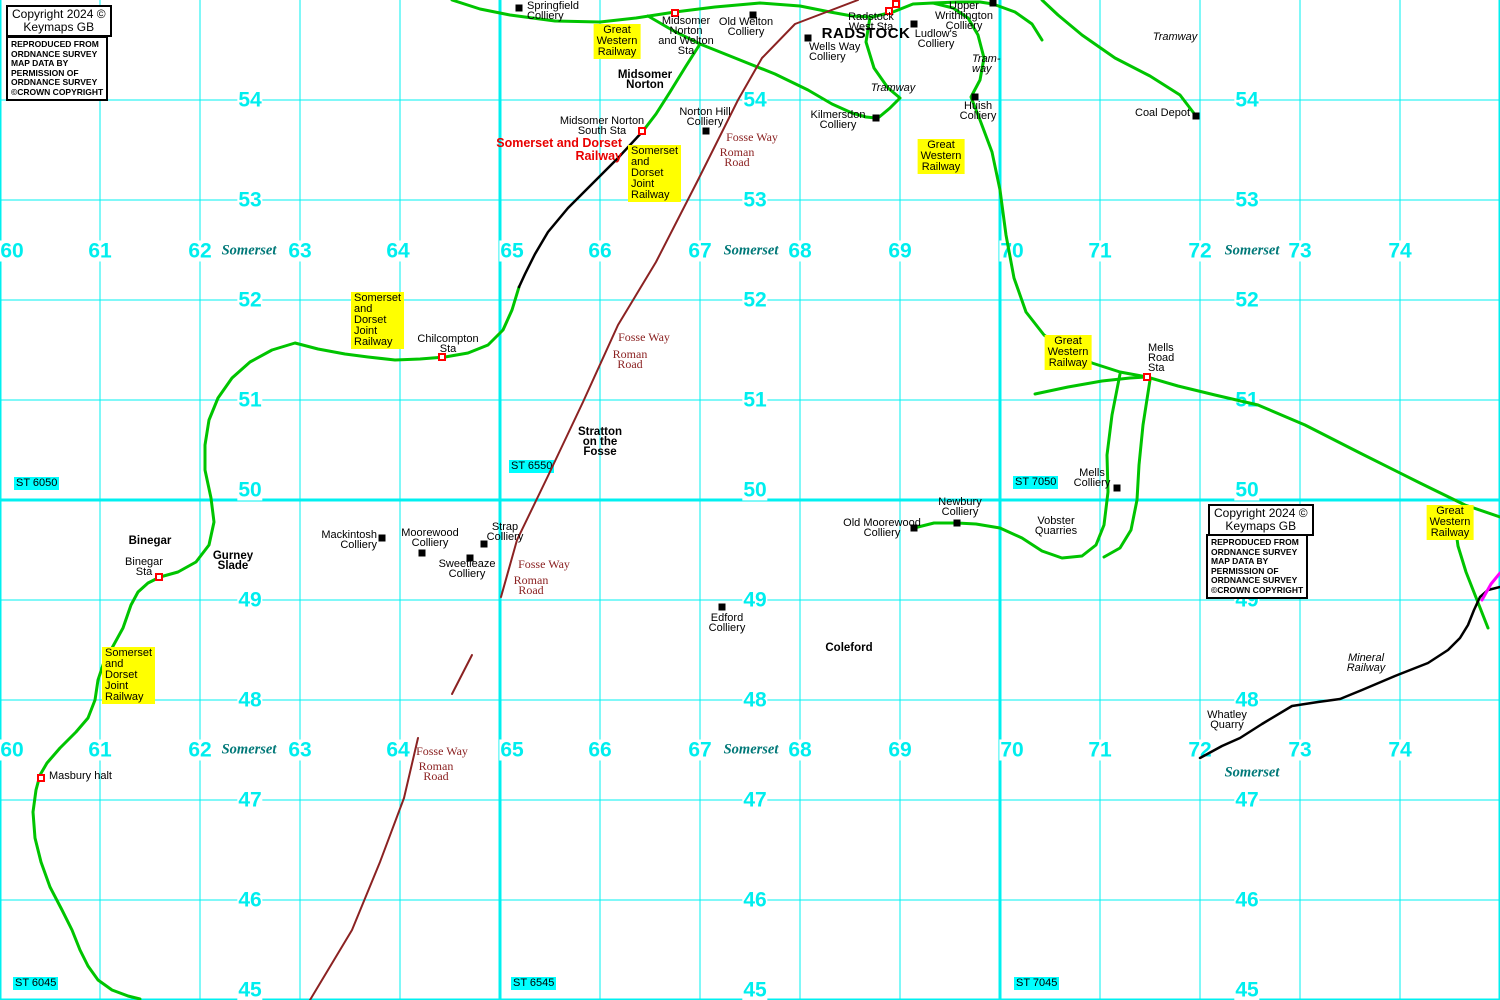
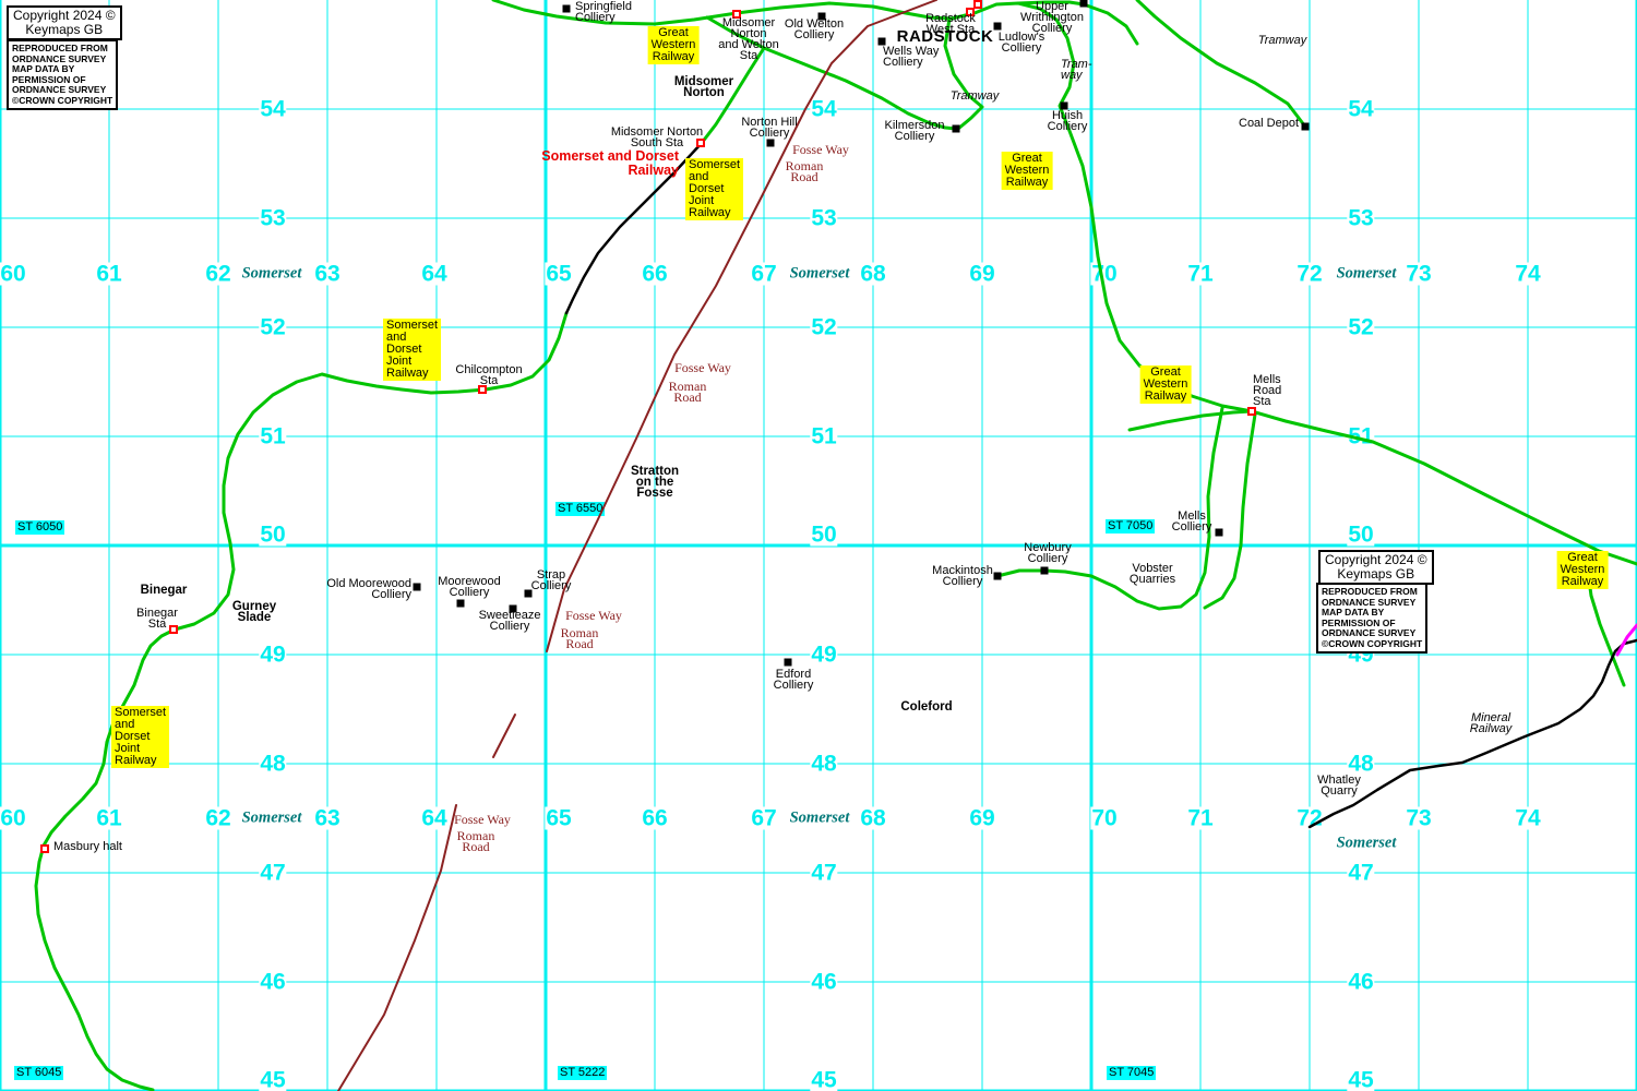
  60
  61
  62
  63
  64
  65
  66
  67
  68
  69
  70
  71
  72
  73
  74
  60
  61
  62
  63
  64
  65
  66
  67
  68
  69
  70
  71
  72
  73
  74
  54
  53
  52
  51
  50
  49
  48
  47
  46
  45
  54
  53
  52
  51
  50
  49
  48
  47
  46
  45
  54
  53
  52
  50
  49
  48
  47
  46
  45
  ST 6050
  ST 6550
  ST 7050
  ST 6045
- ST 6545
+ ST 5222
  ST 7045
  Somerset
  Somerset
  Somerset
  Somerset
  Somerset
  Somerset
  Springfield
  Colliery
  Great
  Western
  Railway
  Midsomer
  Norton
  and Welton
  Sta
  Old Welton
  Colliery
  Radstock
  West Sta
  RADSTOCK
  Wells Way
  Colliery
  Upper
  Writhlington
  Colliery
  Ludlow's
  Colliery
  Tram-
  way
  Tramway
  Tramway
  Huish
  Colliery
  Coal Depot
  Kilmersdon
  Colliery
  Great
  Western
  Railway
  Midsomer
  Norton
  Norton Hill
  Colliery
  Midsomer Norton
  South Sta
  Somerset and Dorset
  Railway
  Somerset
  and
  Dorset
  Joint
  Railway
  Fosse Way
  Roman
  Road
  Somerset
  and
  Dorset
  Joint
  Railway
  Chilcompton
  Sta
  Fosse Way
  Roman
  Road
  Great
  Western
  Railway
  Mells
  Road
  Sta
  Stratton
  on the
  Fosse
  Mells
  Colliery
  Binegar
  Gurney
  Slade
  Binegar
  Sta
- Mackintosh
+ Old Moorewood
  Colliery
  Moorewood
  Colliery
  Strap
  Colliery
  Sweetleaze
  Colliery
  Fosse Way
  Roman
  Road
- Old Moorewood
+ Mackintosh
  Colliery
  Newbury
  Colliery
  Vobster
  Quarries
  Great
  Western
  Railway
  Edford
  Colliery
  Coleford
  Somerset
  and
  Dorset
  Joint
  Railway
  Mineral
  Railway
  Whatley
  Quarry
  Fosse Way
  Roman
  Road
  Masbury halt
  Copyright 2024 ©
  Keymaps GB
  REPRODUCED FROM
  ORDNANCE SURVEY
  MAP DATA BY
  PERMISSION OF
  ORDNANCE SURVEY
  ©CROWN COPYRIGHT
  Copyright 2024 ©
  Keymaps GB
  REPRODUCED FROM
  ORDNANCE SURVEY
  MAP DATA BY
  PERMISSION OF
  ORDNANCE SURVEY
  ©CROWN COPYRIGHT
